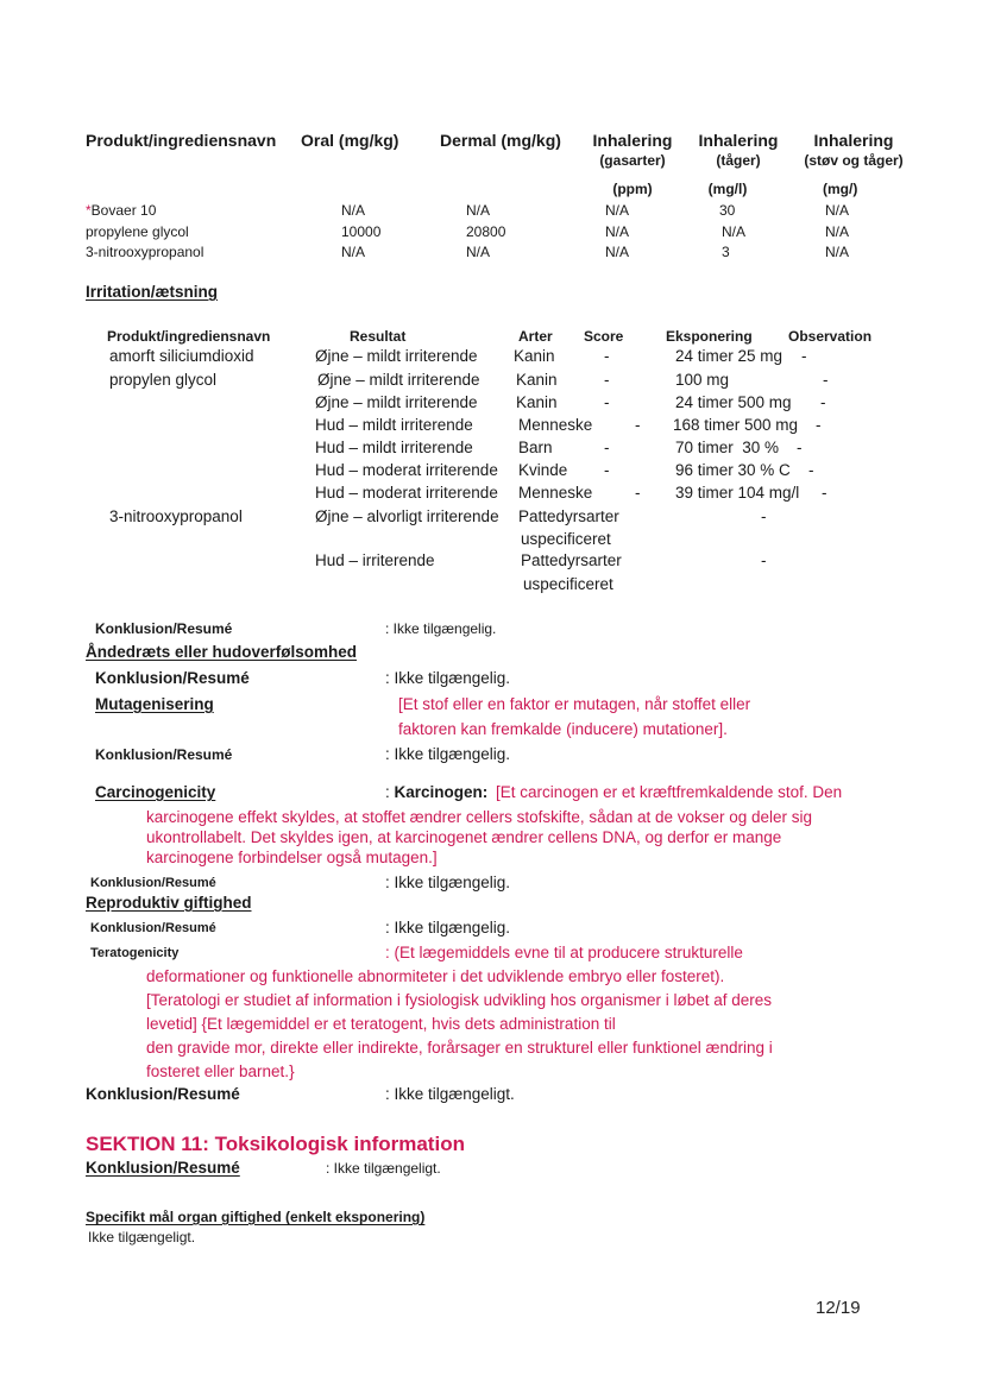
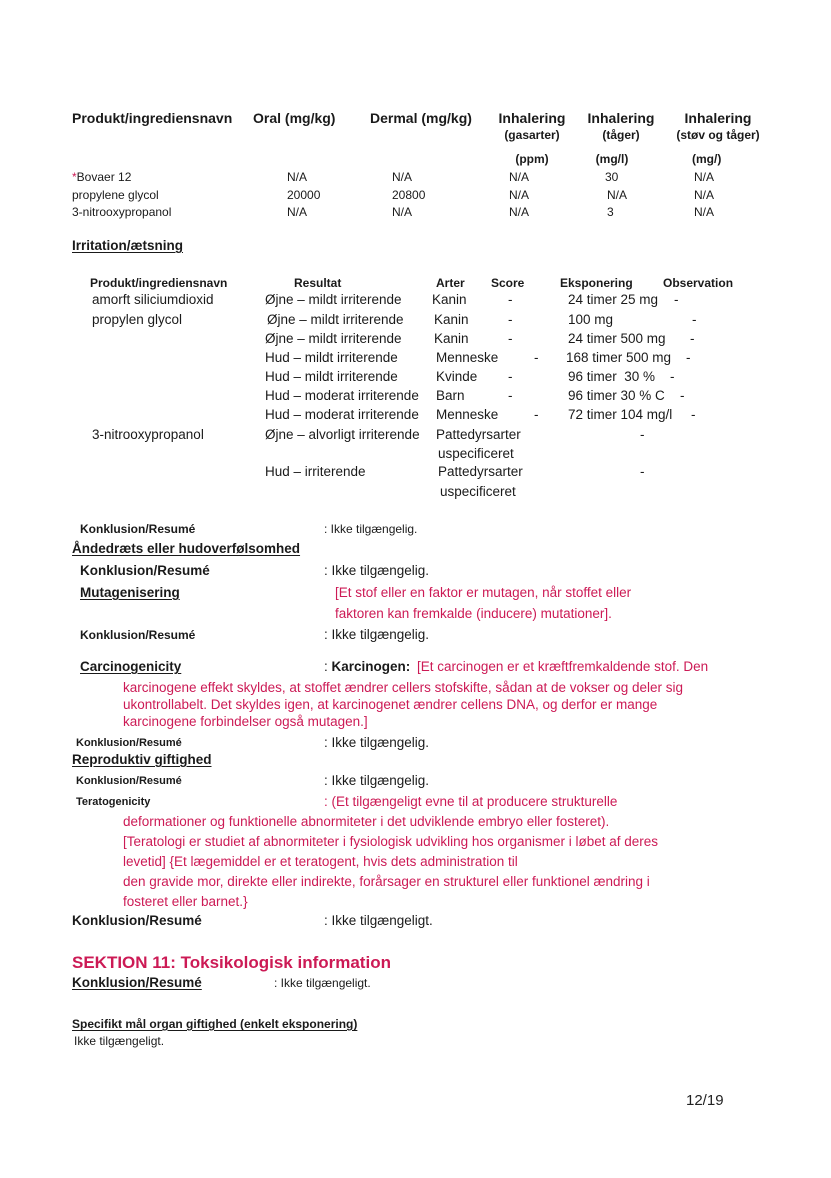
  Produkt/ingrediensnavn
  Oral (mg/kg)
  Dermal (mg/kg)
  Inhalering
  (gasarter)
  (ppm)
  Inhalering
  (tåger)
  (mg/l)
  Inhalering
  (støv og tåger)
  (mg/)
- *Bovaer 10
+ *Bovaer 12
  N/A
  N/A
  N/A
  30
  N/A
  propylene glycol
- 10000
+ 20000
  20800
  N/A
  N/A
  N/A
  3-nitrooxypropanol
  N/A
  N/A
  N/A
  3
  N/A
  Irritation/ætsning
  Produkt/ingrediensnavn
  Resultat
  Arter
  Score
  Eksponering
  Observation
  amorft siliciumdioxid
  Øjne – mildt irriterende
  Kanin
  -
  24 timer 25 mg
  -
  propylen glycol
  Øjne – mildt irriterende
  Kanin
  -
  100 mg
  -
  Øjne – mildt irriterende
  Kanin
  -
  24 timer 500 mg
  -
  Hud – mildt irriterende
  Menneske
  -
  168 timer 500 mg
  -
  Hud – mildt irriterende
- Barn
+ Kvinde
  -
- 70 timer 30 %
+ 96 timer 30 %
  -
  Hud – moderat irriterende
- Kvinde
+ Barn
  -
  96 timer 30 % C
  -
  Hud – moderat irriterende
  Menneske
  -
- 39 timer 104 mg/l
+ 72 timer 104 mg/l
  -
  3-nitrooxypropanol
  Øjne – alvorligt irriterende
  Pattedyrsarter
  uspecificeret
  -
  Hud – irriterende
  Pattedyrsarter
  uspecificeret
  -
  Konklusion/Resumé
  : Ikke tilgængelig.
  Åndedræts eller hudoverfølsomhed
  Konklusion/Resumé
  : Ikke tilgængelig.
  Mutagenisering
  [Et stof eller en faktor er mutagen, når stoffet eller
  faktoren kan fremkalde (inducere) mutationer].
  Konklusion/Resumé
  : Ikke tilgængelig.
  Carcinogenicity
  : Karcinogen: [Et carcinogen er et kræftfremkaldende stof. Den
  karcinogene effekt skyldes, at stoffet ændrer cellers stofskifte, sådan at de vokser og deler sig
  ukontrollabelt. Det skyldes igen, at karcinogenet ændrer cellens DNA, og derfor er mange
  karcinogene forbindelser også mutagen.]
  Konklusion/Resumé
  : Ikke tilgængelig.
  Reproduktiv giftighed
  Konklusion/Resumé
  : Ikke tilgængelig.
  Teratogenicity
- : (Et lægemiddels evne til at producere strukturelle
+ : (Et tilgængeligt evne til at producere strukturelle
  deformationer og funktionelle abnormiteter i det udviklende embryo eller fosteret).
- [Teratologi er studiet af information i fysiologisk udvikling hos organismer i løbet af deres
+ [Teratologi er studiet af abnormiteter i fysiologisk udvikling hos organismer i løbet af deres
  levetid] {Et lægemiddel er et teratogent, hvis dets administration til
  den gravide mor, direkte eller indirekte, forårsager en strukturel eller funktionel ændring i
  fosteret eller barnet.}
  Konklusion/Resumé
  : Ikke tilgængeligt.
  SEKTION 11: Toksikologisk information
  Konklusion/Resumé
  : Ikke tilgængeligt.
  Specifikt mål organ giftighed (enkelt eksponering)
  Ikke tilgængeligt.
  12/19
